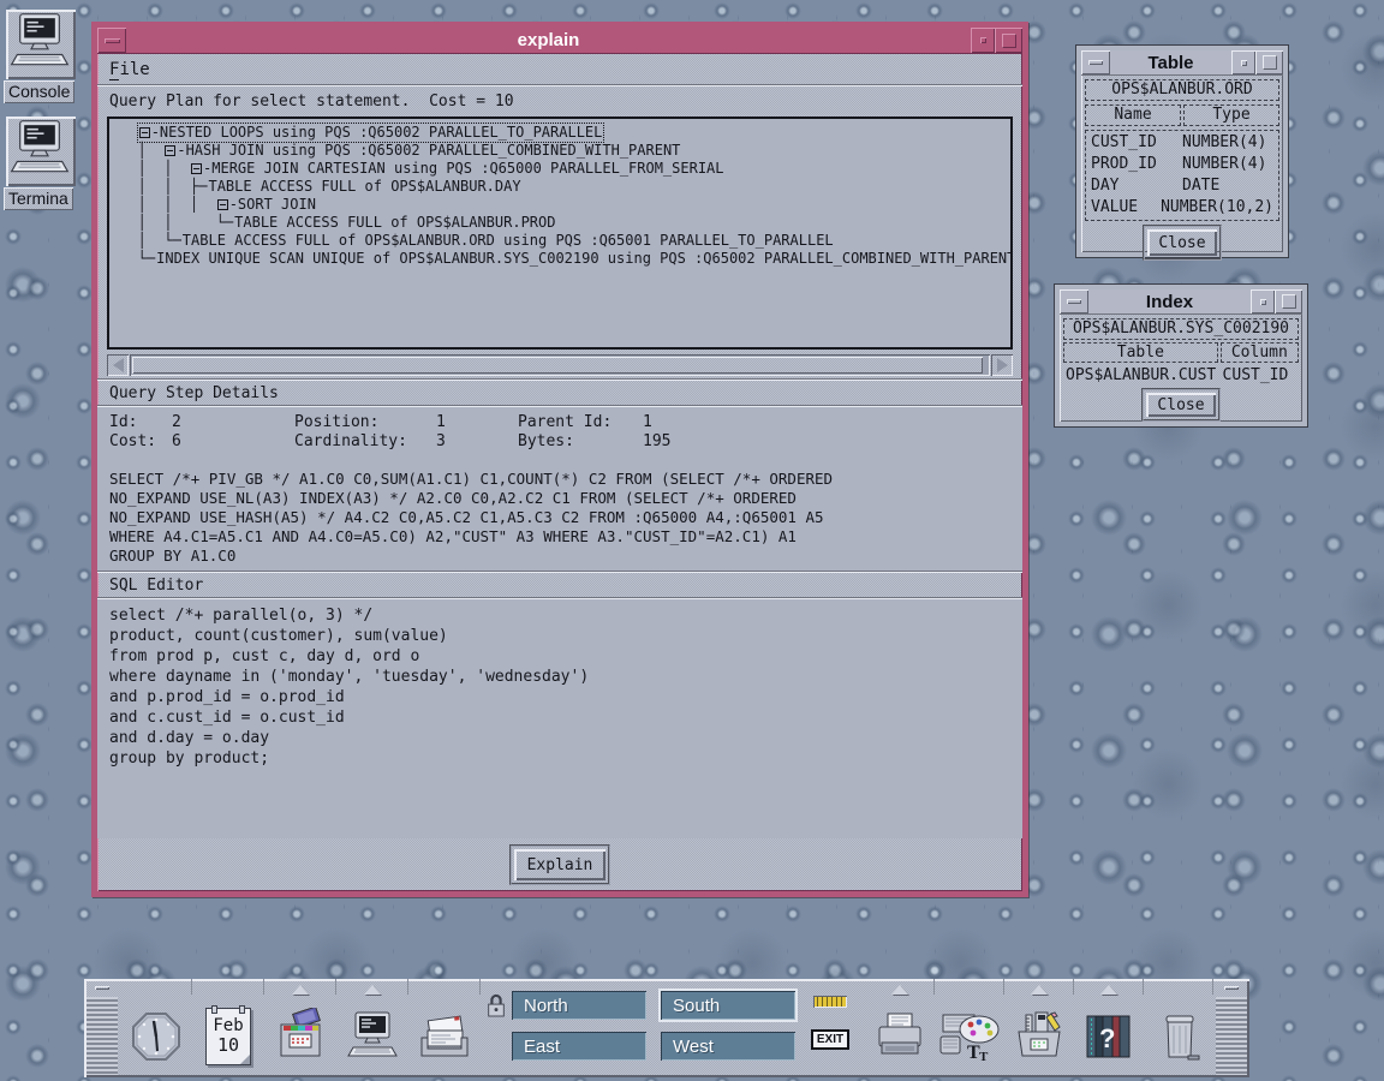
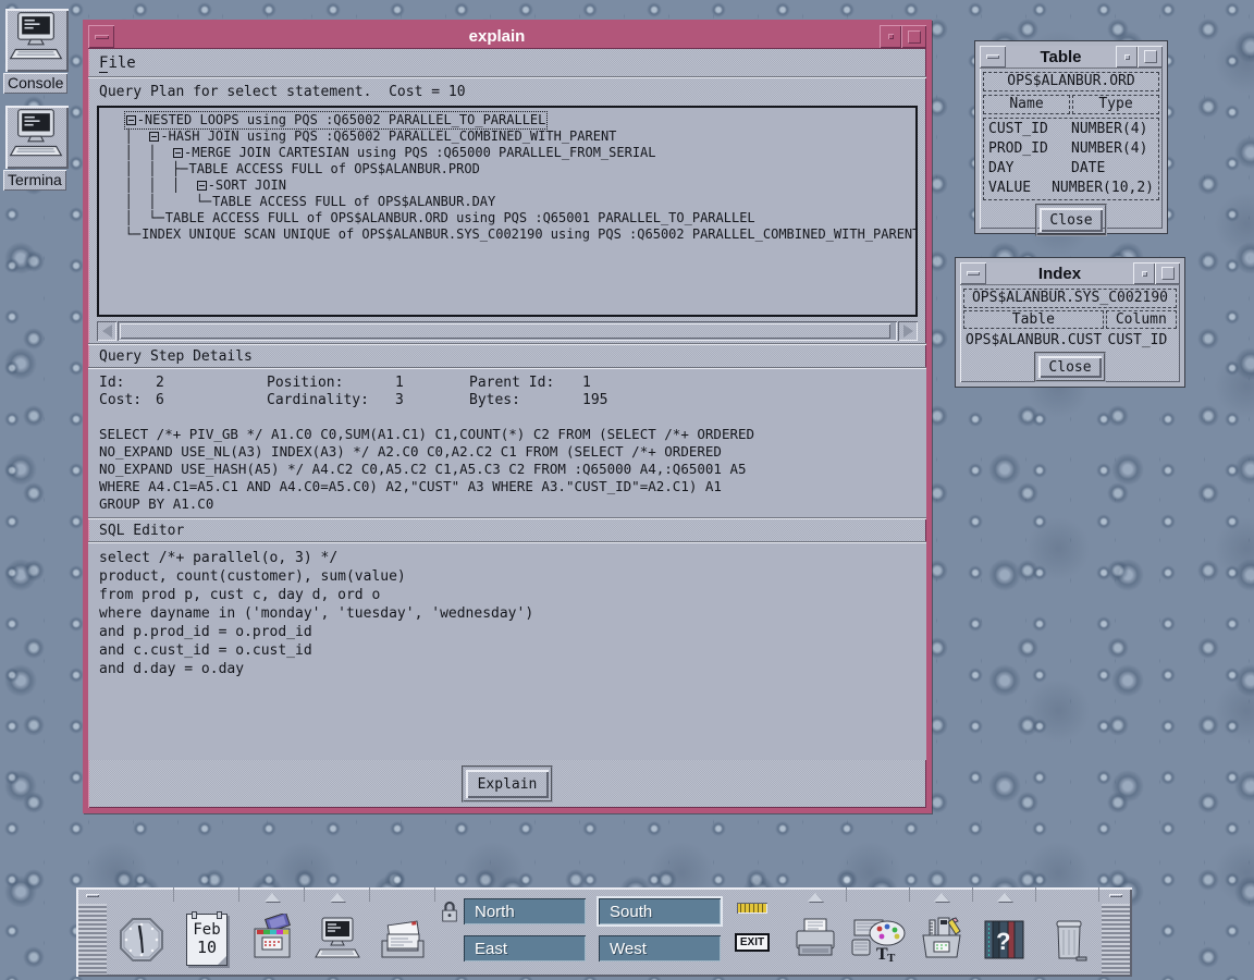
  Console
  Termina
  explain
  File
  Query Plan for select statement. Cost = 10
  -NESTED LOOPS using PQS :Q65002 PARALLEL_TO_PARALLEL
  │
  -HASH JOIN using PQS :Q65002 PARALLEL_COMBINED_WITH_PARENT
  │ │
  -MERGE JOIN CARTESIAN using PQS :Q65000 PARALLEL_FROM_SERIAL
  │ │ ├─
- TABLE ACCESS FULL of OPS$ALANBUR.DAY
+ TABLE ACCESS FULL of OPS$ALANBUR.PROD
  │ │ │
  -SORT JOIN
  │ │ └─
- TABLE ACCESS FULL of OPS$ALANBUR.PROD
+ TABLE ACCESS FULL of OPS$ALANBUR.DAY
  │ └─
  TABLE ACCESS FULL of OPS$ALANBUR.ORD using PQS :Q65001 PARALLEL_TO_PARALLEL
  └─
  INDEX UNIQUE SCAN UNIQUE of OPS$ALANBUR.SYS_C002190 using PQS :Q65002 PARALLEL_COMBINED_WITH_PAREN
  Query Step Details
  Id:
  2
  Position:
  1
  Parent Id:
  1
  Cost:
  6
  Cardinality:
  3
  Bytes:
  195
  SELECT /*+ PIV_GB */ A1.C0 C0,SUM(A1.C1) C1,COUNT(*) C2 FROM (SELECT /*+ ORDERED
  NO_EXPAND USE_NL(A3) INDEX(A3) */ A2.C0 C0,A2.C2 C1 FROM (SELECT /*+ ORDERED
  NO_EXPAND USE_HASH(A5) */ A4.C2 C0,A5.C2 C1,A5.C3 C2 FROM :Q65000 A4,:Q65001 A5
  WHERE A4.C1=A5.C1 AND A4.C0=A5.C0) A2,"CUST" A3 WHERE A3."CUST_ID"=A2.C1) A1
  GROUP BY A1.C0
  SQL Editor
  select /*+ parallel(o, 3) */
  product, count(customer), sum(value)
  from prod p, cust c, day d, ord o
  where dayname in ('monday', 'tuesday', 'wednesday')
  and p.prod_id = o.prod_id
  and c.cust_id = o.cust_id
  and d.day = o.day
- group by product;
  Explain
  Table
  OPS$ALANBUR.ORD
  Name
  Type
  CUST_ID
  NUMBER(4)
  PROD_ID
  NUMBER(4)
  DAY
  DATE
  VALUE
  NUMBER(10,2)
  Close
  Index
  OPS$ALANBUR.SYS_C002190
  Table
  Column
  OPS$ALANBUR.CUST
  CUST_ID
  Close
  Feb
  10
  North
  South
  East
  West
  EXIT
  T
  T
  ?
